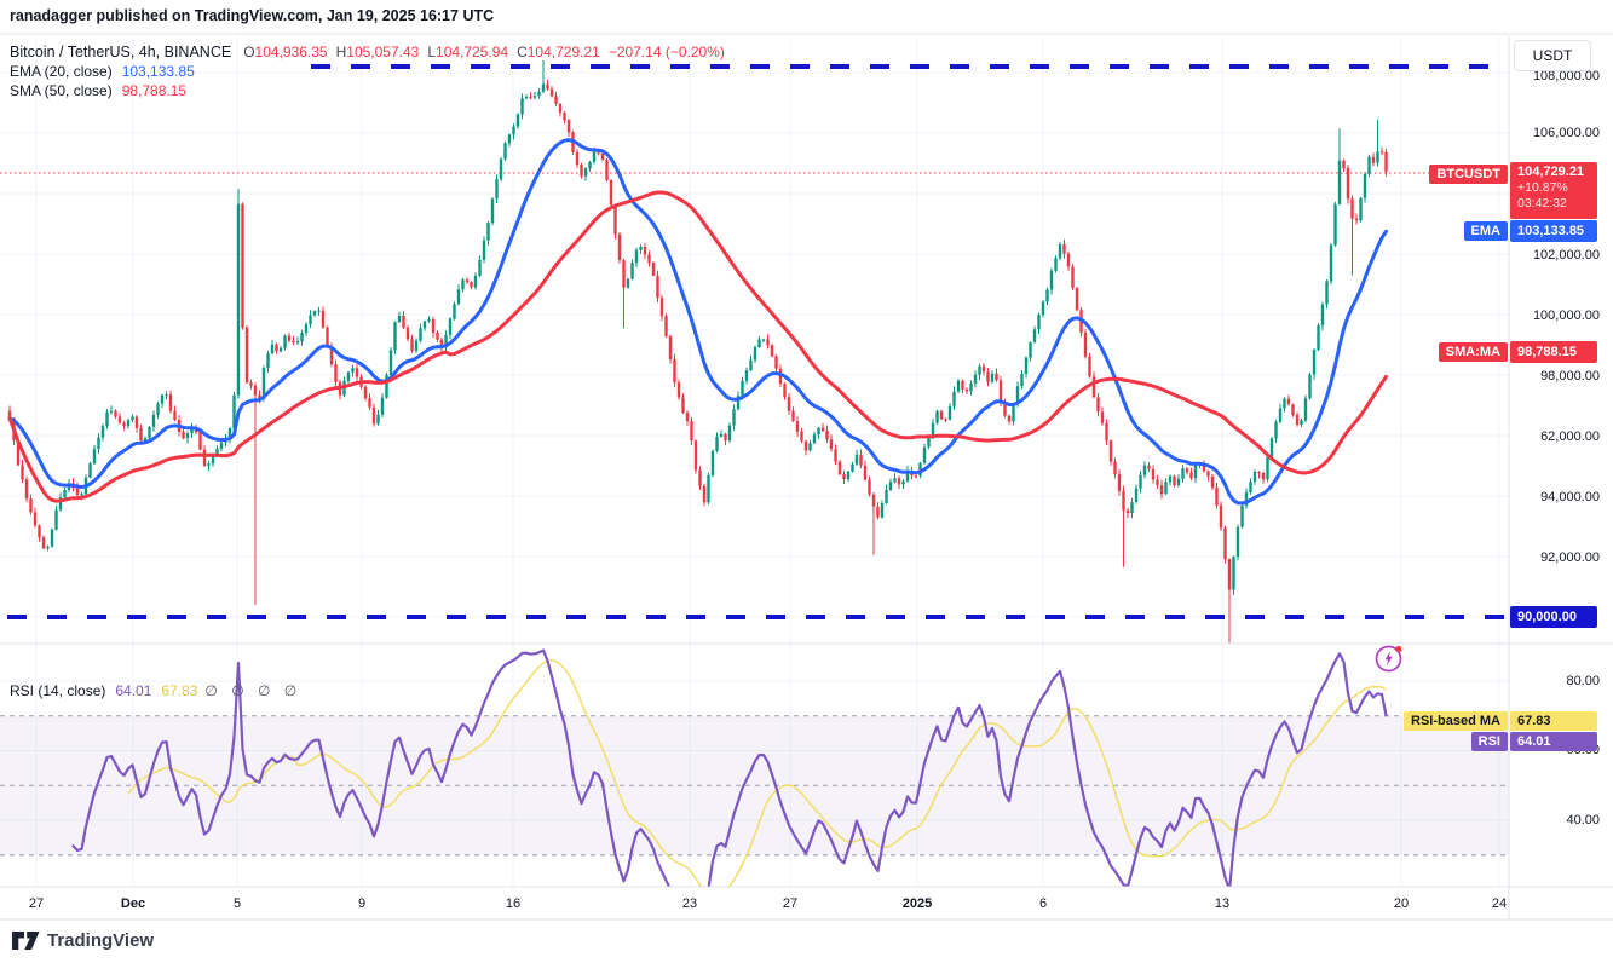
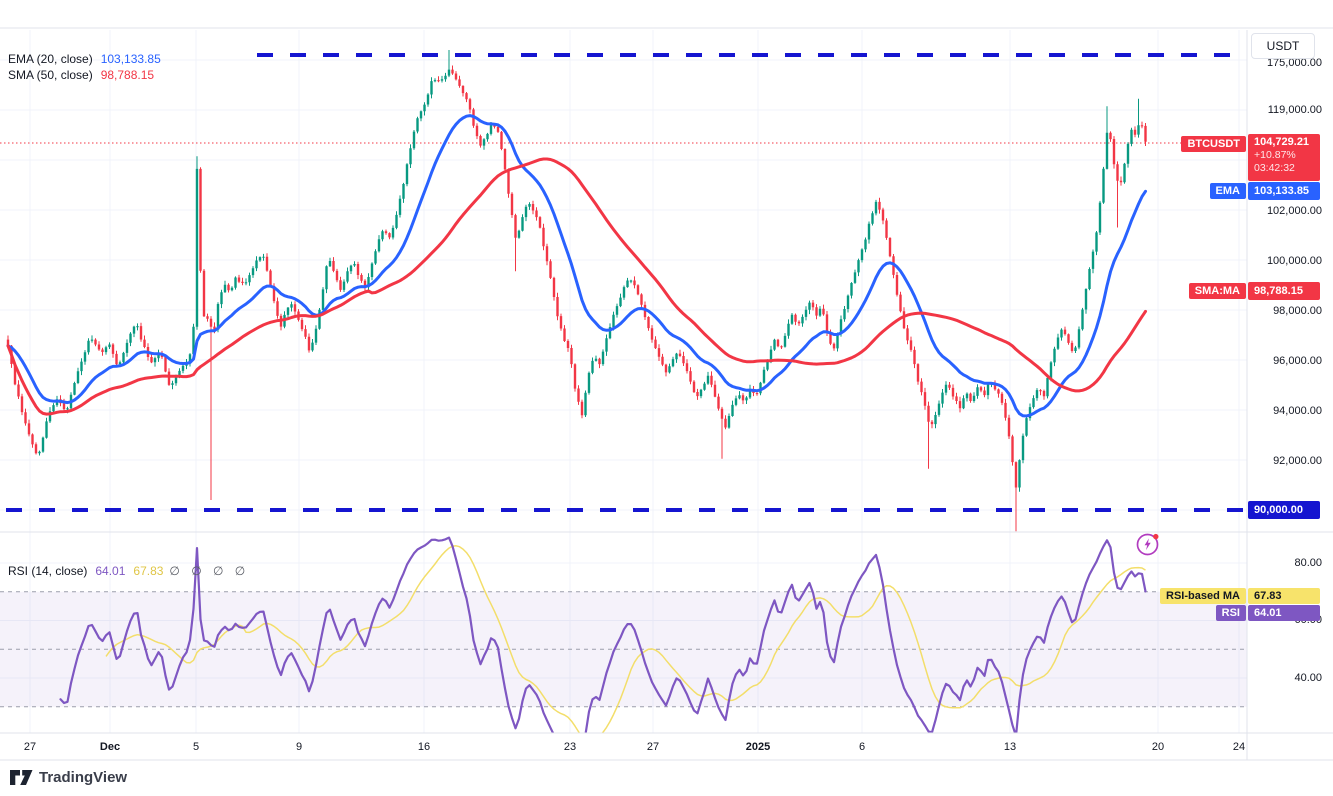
- ranadagger published on TradingView.com, Jan 19, 2025 16:17 UTC
- Bitcoin / TetherUS, 4h, BINANCE
- O104,936.35
- H105,057.43
- L104,725.94
- C104,729.21
- −207.14 (−0.20%)
  EMA (20, close)
  103,133.85
  SMA (50, close)
  98,788.15
  RSI (14, close)
  64.01
  67.83
  ∅ ∅ ∅ ∅
  USDT
  BTCUSDT
  EMA
  SMA:MA
  RSI-based MA
  RSI
  104,729.21
  +10.87%
  03:42:32
  103,133.85
  98,788.15
  90,000.00
  67.83
  64.01
  TradingView
- 108,000.00
+ 175,000.00
- 106,000.00
+ 119,000.00
  102,000.00
  100,000.00
  98,000.00
- 62,000.00
+ 96,000.00
  94,000.00
  92,000.00
  80.00
  40.00
  27
  Dec
  5
  9
  16
  23
  27
  2025
  6
  13
  20
  24
